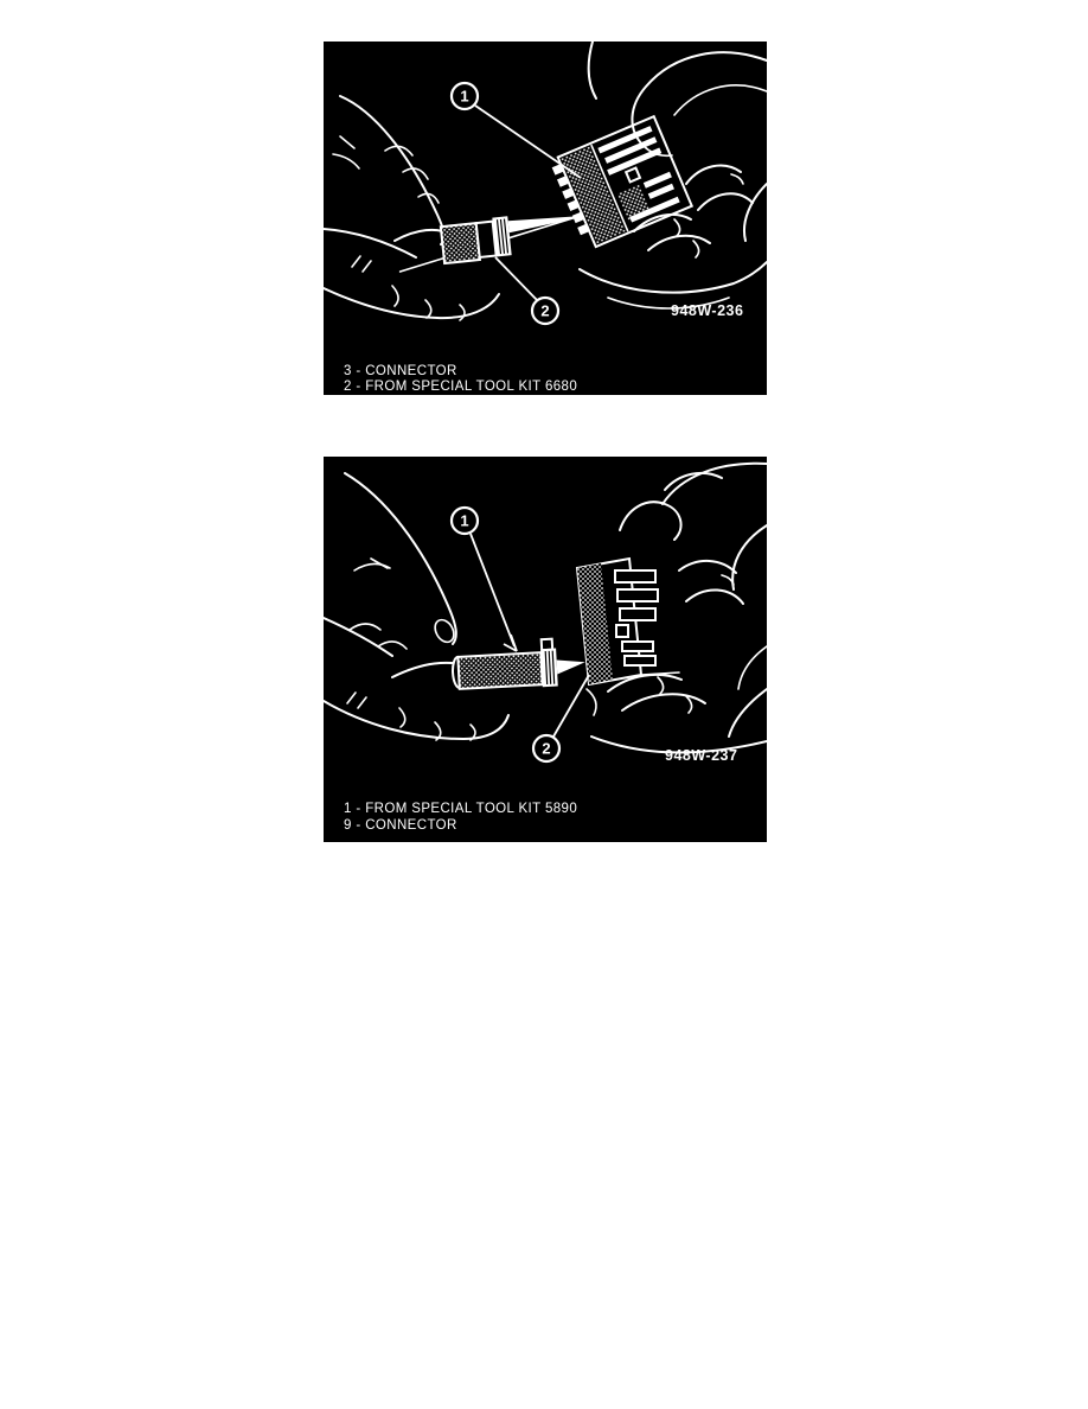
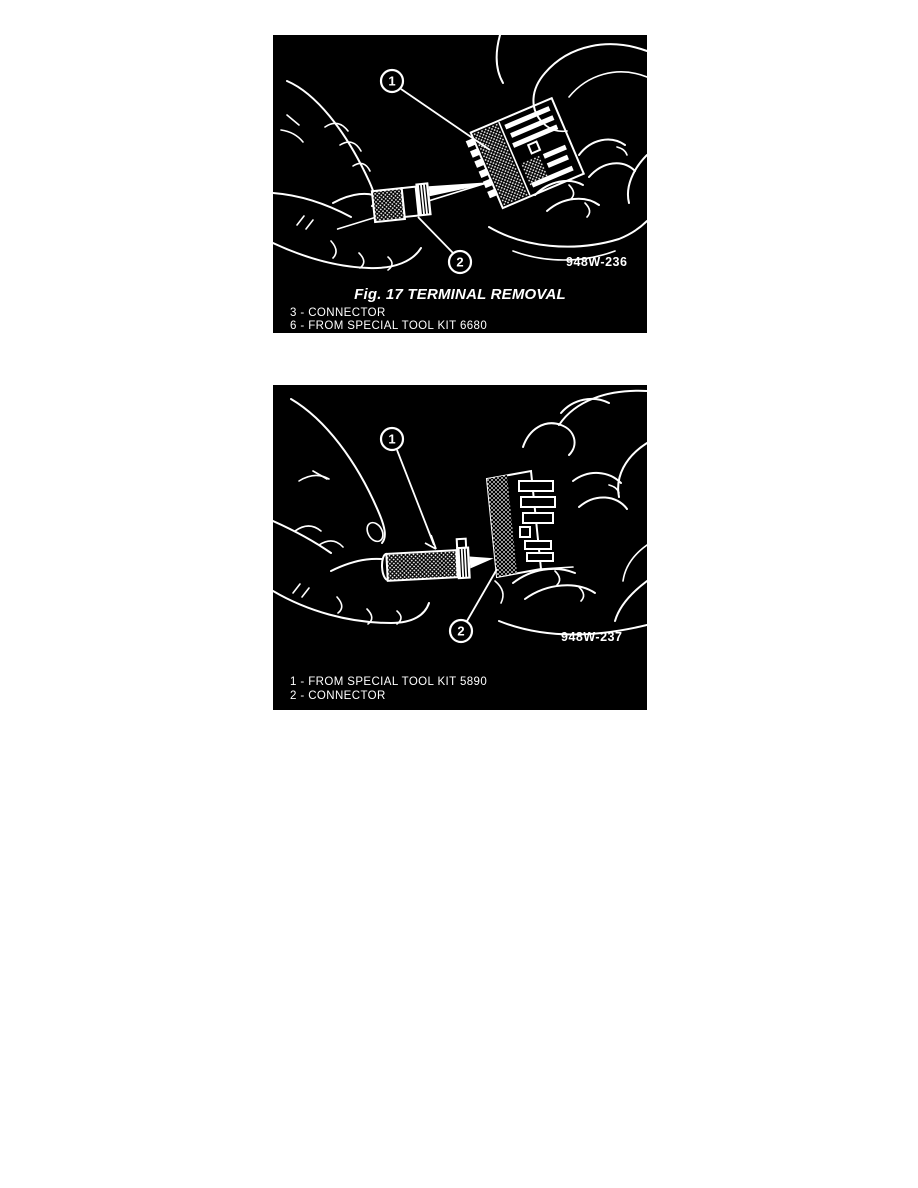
  1
  2
  948W-236
+ Fig. 17 TERMINAL REMOVAL
  3 - CONNECTOR
- 2 - FROM SPECIAL TOOL KIT 6680
+ 6 - FROM SPECIAL TOOL KIT 6680
  1
  2
  948W-237
  1 - FROM SPECIAL TOOL KIT 5890
- 9 - CONNECTOR
+ 2 - CONNECTOR
